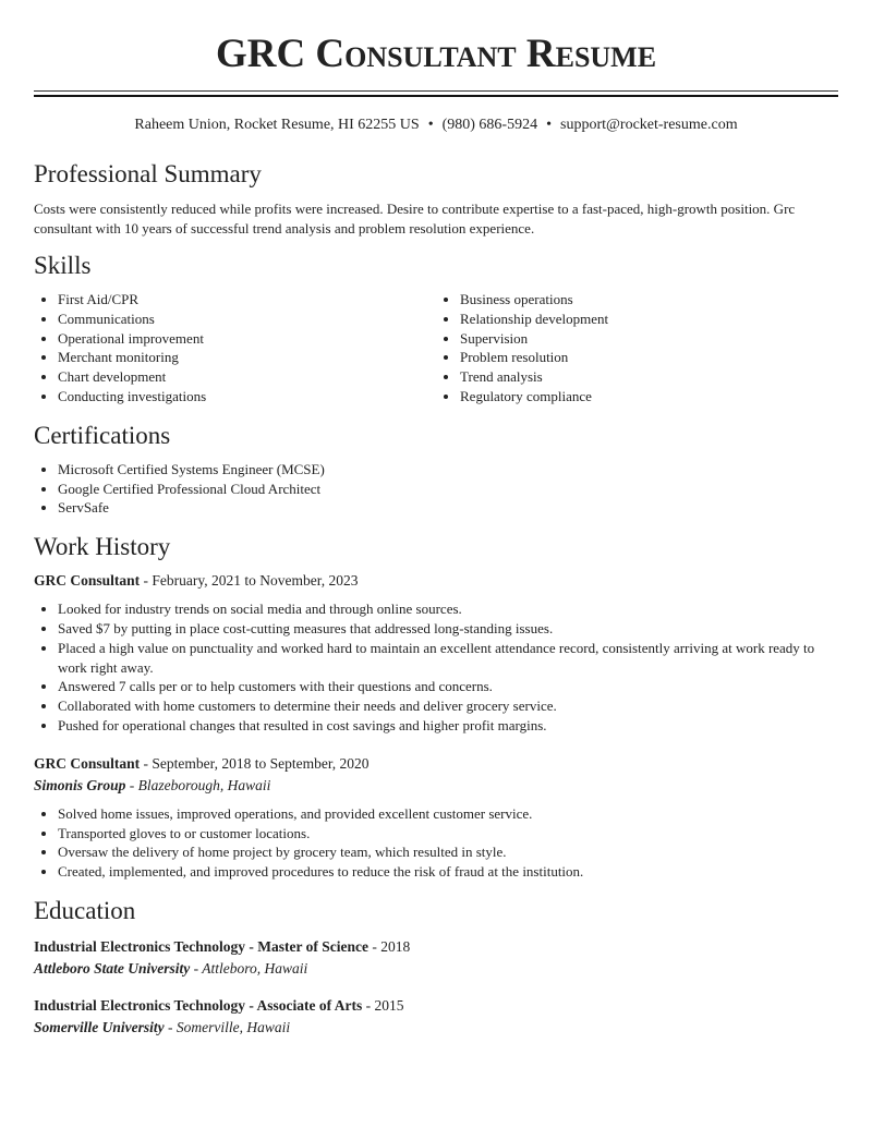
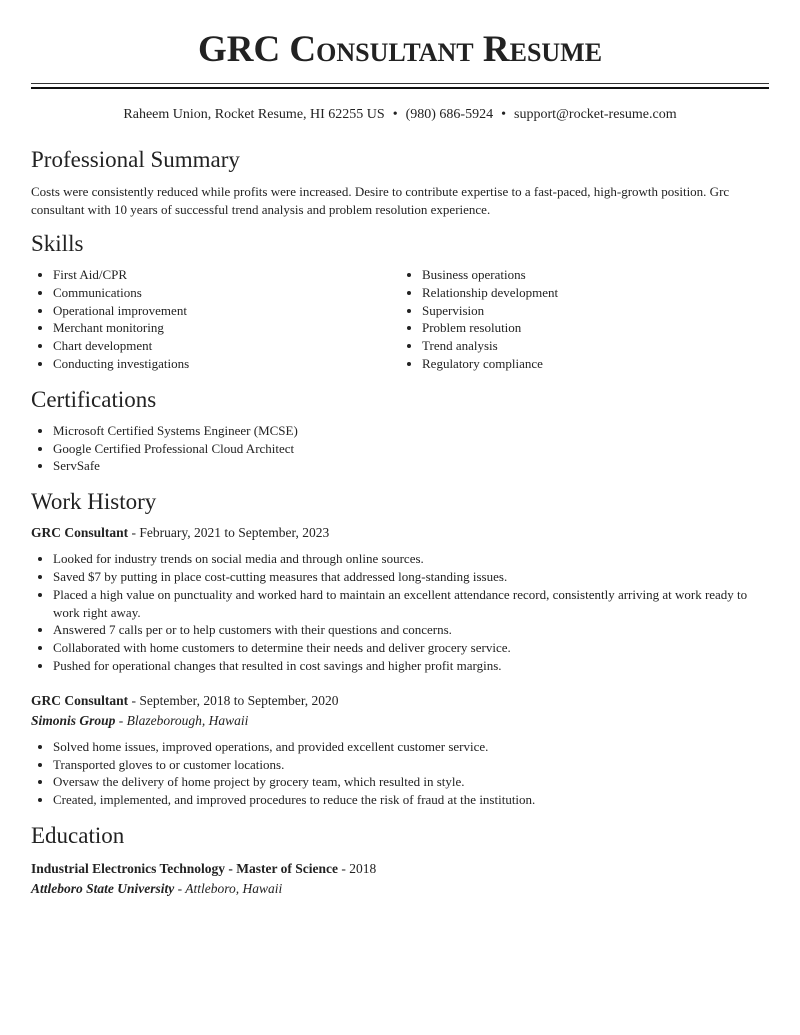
  GRC Consultant Resume
  Raheem Union, Rocket Resume, HI 62255 US • (980) 686-5924 • support@rocket-resume.com
  Professional Summary
  Costs were consistently reduced while profits were increased. Desire to contribute expertise to a fast-paced, high-growth position. Grc consultant with 10 years of successful trend analysis and problem resolution experience.
  Skills
  First Aid/CPR
  Communications
  Operational improvement
  Merchant monitoring
  Chart development
  Conducting investigations
  Business operations
  Relationship development
  Supervision
  Problem resolution
  Trend analysis
  Regulatory compliance
  Certifications
  Microsoft Certified Systems Engineer (MCSE)
  Google Certified Professional Cloud Architect
  ServSafe
  Work History
- GRC Consultant - February, 2021 to November, 2023
+ GRC Consultant - February, 2021 to September, 2023
  Looked for industry trends on social media and through online sources.
  Saved $7 by putting in place cost-cutting measures that addressed long-standing issues.
  Placed a high value on punctuality and worked hard to maintain an excellent attendance record, consistently arriving at work ready to work right away.
  Answered 7 calls per or to help customers with their questions and concerns.
  Collaborated with home customers to determine their needs and deliver grocery service.
  Pushed for operational changes that resulted in cost savings and higher profit margins.
  GRC Consultant - September, 2018 to September, 2020
  Simonis Group - Blazeborough, Hawaii
  Solved home issues, improved operations, and provided excellent customer service.
  Transported gloves to or customer locations.
  Oversaw the delivery of home project by grocery team, which resulted in style.
  Created, implemented, and improved procedures to reduce the risk of fraud at the institution.
  Education
  Industrial Electronics Technology - Master of Science - 2018
  Attleboro State University - Attleboro, Hawaii
- Industrial Electronics Technology - Associate of Arts - 2015
- Somerville University - Somerville, Hawaii
